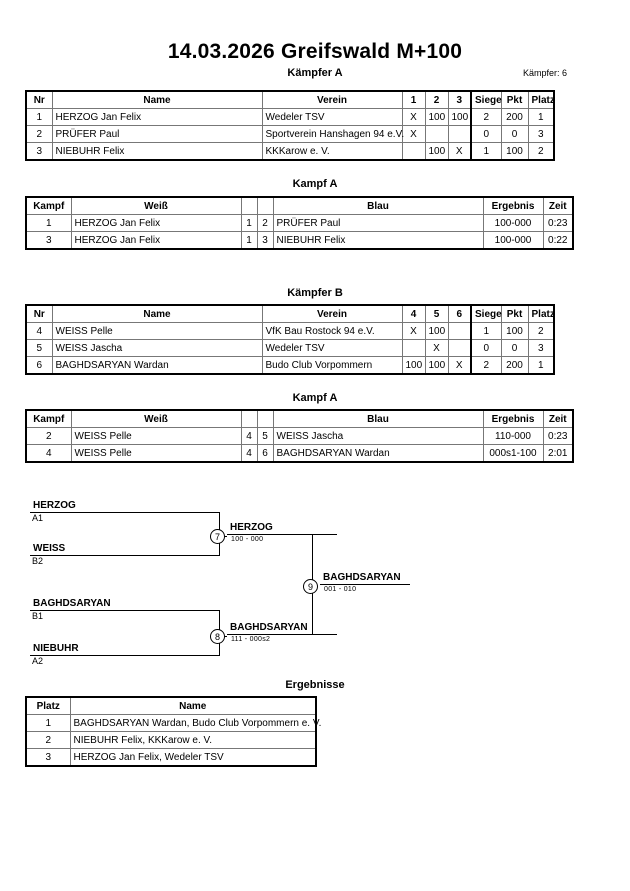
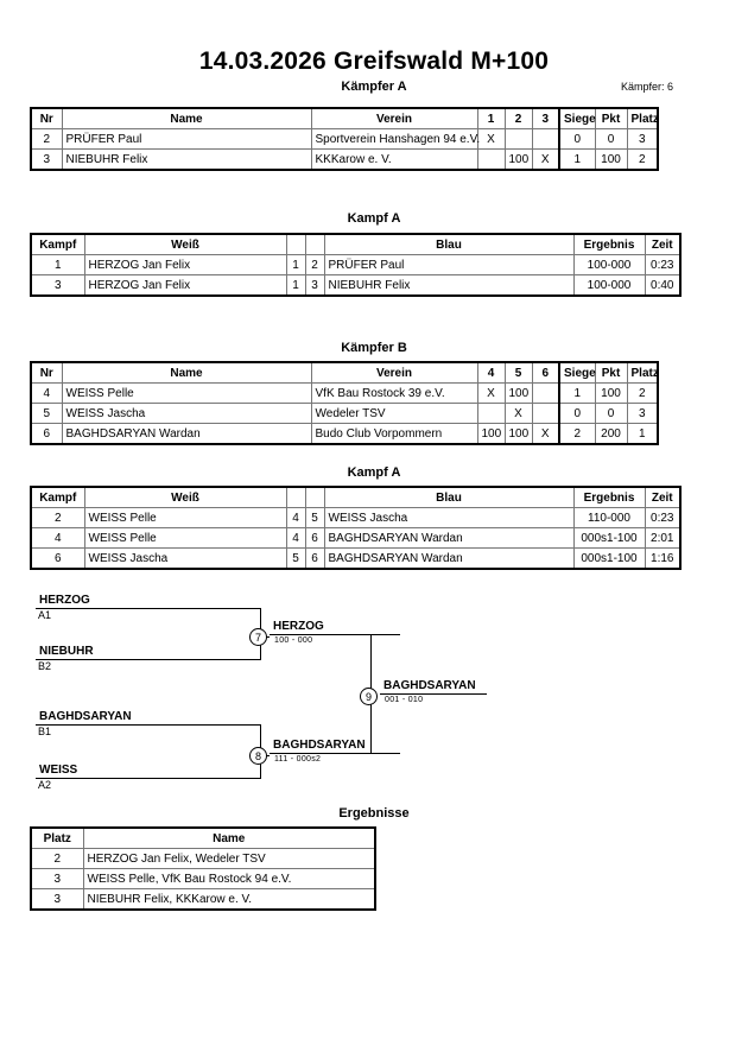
  14.03.2026 Greifswald M+100
  Kämpfer A
  Kämpfer: 6
  Nr	Name	Verein	1	2	3	Siege	Pkt	Platz
- 1	HERZOG Jan Felix	Wedeler TSV	X	100	100	2	200	1
  2	PRÜFER Paul	Sportverein Hanshagen 94 e.V.	X			0	0	3
  3	NIEBUHR Felix	KKKarow e. V.		100	X	1	100	2
  Kampf A
  Kampf	Weiß			Blau	Ergebnis	Zeit
  1	HERZOG Jan Felix	1	2	PRÜFER Paul	100-000	0:23
- 3	HERZOG Jan Felix	1	3	NIEBUHR Felix	100-000	0:22
+ 3	HERZOG Jan Felix	1	3	NIEBUHR Felix	100-000	0:40
  Kämpfer B
  Nr	Name	Verein	4	5	6	Siege	Pkt	Platz
- 4	WEISS Pelle	VfK Bau Rostock 94 e.V.	X	100		1	100	2
+ 4	WEISS Pelle	VfK Bau Rostock 39 e.V.	X	100		1	100	2
  5	WEISS Jascha	Wedeler TSV		X		0	0	3
  6	BAGHDSARYAN Wardan	Budo Club Vorpommern	100	100	X	2	200	1
  Kampf A
  Kampf	Weiß			Blau	Ergebnis	Zeit
  2	WEISS Pelle	4	5	WEISS Jascha	110-000	0:23
  4	WEISS Pelle	4	6	BAGHDSARYAN Wardan	000s1-100	2:01
+ 6	WEISS Jascha	5	6	BAGHDSARYAN Wardan	000s1-100	1:16
  HERZOG
  A1
- WEISS
+ NIEBUHR
  B2
  BAGHDSARYAN
  B1
- NIEBUHR
+ WEISS
  A2
  7
  HERZOG
  8
  BAGHDSARYAN
  9
  BAGHDSARYAN
  Ergebnisse
  Platz	Name
- 1	BAGHDSARYAN Wardan, Budo Club Vorpommern e. V.
- 2	NIEBUHR Felix, KKKarow e. V.
+ 2	HERZOG Jan Felix, Wedeler TSV
+ 3	WEISS Pelle, VfK Bau Rostock 94 e.V.
- 3	HERZOG Jan Felix, Wedeler TSV
+ 3	NIEBUHR Felix, KKKarow e. V.
